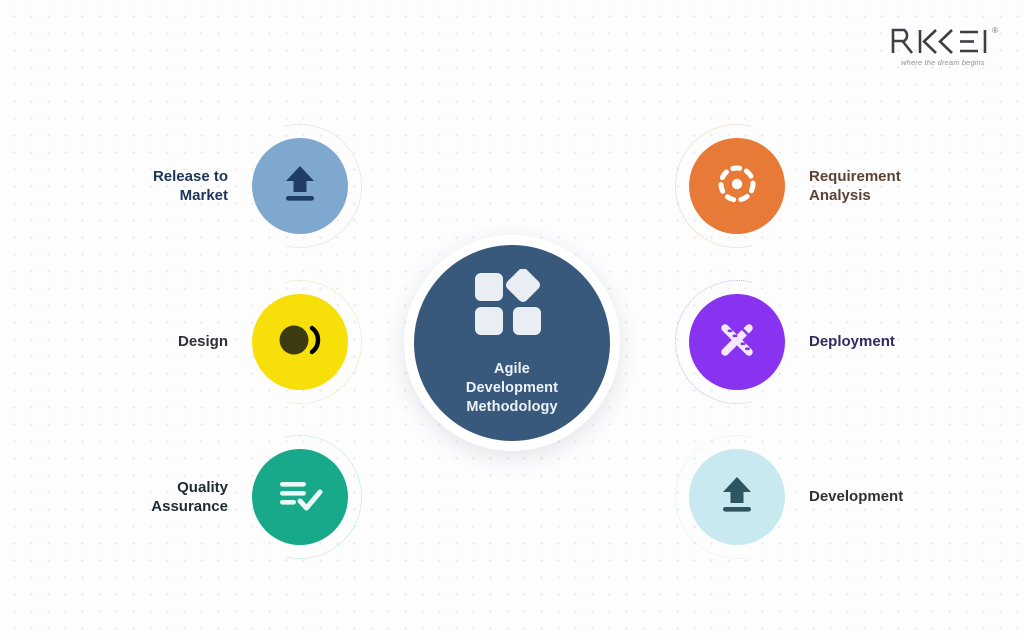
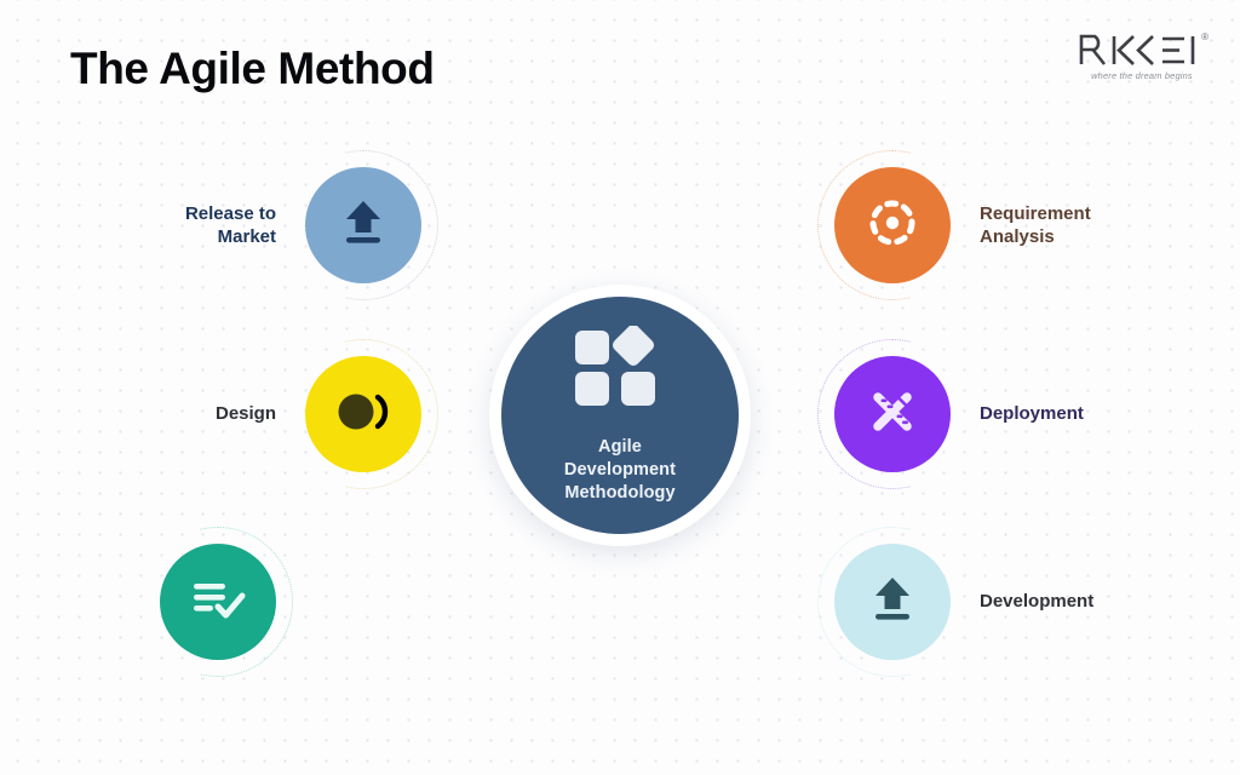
+ The Agile Method
  ®
  where the dream begins
  Agile
  Development
  Methodology
  Release to
  Market
  Design
- Quality
- Assurance
  Requirement
  Analysis
  Deployment
  Development
